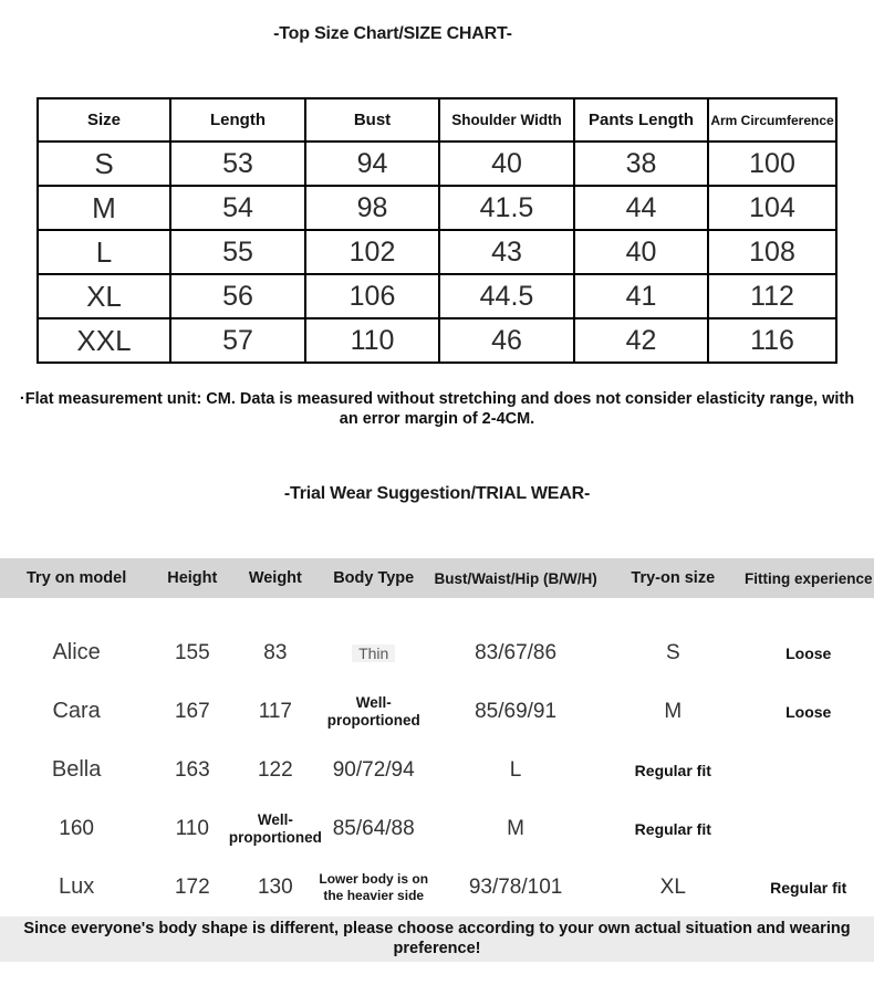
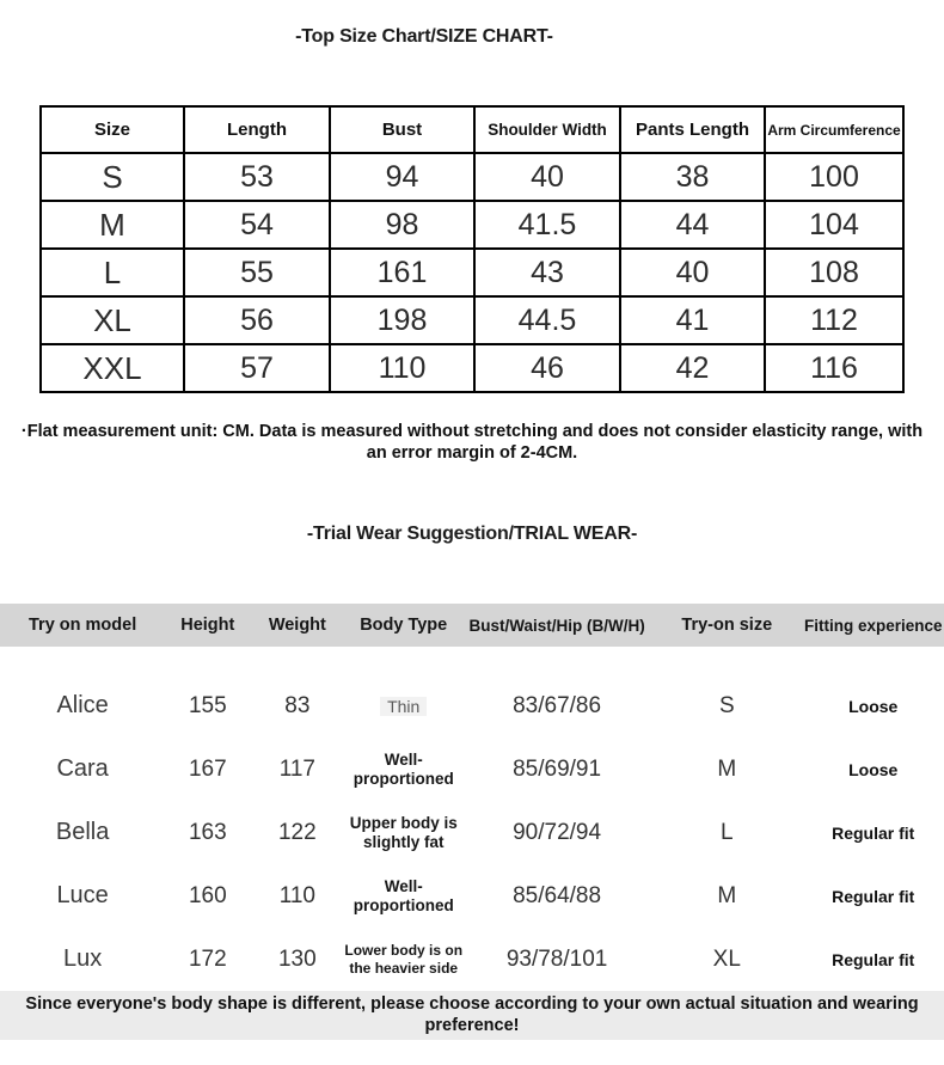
  -Top Size Chart/SIZE CHART-
  Size	Length	Bust	Shoulder Width	Pants Length	Arm Circumference
  S	53	94	40	38	100
  M	54	98	41.5	44	104
- L	55	102	43	40	108
+ L	55	161	43	40	108
- XL	56	106	44.5	41	112
+ XL	56	198	44.5	41	112
  XXL	57	110	46	42	116
  ·Flat measurement unit: CM. Data is measured without stretching and does not consider elasticity range, with an error margin of 2-4CM.
  -Trial Wear Suggestion/TRIAL WEAR-
  Try on model
  Height
  Weight
  Body Type
  Bust/Waist/Hip (B/W/H)
  Try-on size
  Fitting experience
  Alice
  155
  83
  Thin
  83/67/86
  S
  Loose
  Cara
  167
  117
  Well-proportioned
  85/69/91
  M
  Loose
  Bella
  163
  122
+ Upper body is slightly fat
  90/72/94
  L
  Regular fit
+ Luce
  160
  110
  Well-proportioned
  85/64/88
  M
  Regular fit
  Lux
  172
  130
  Lower body is on the heavier side
  93/78/101
  XL
  Regular fit
  Since everyone's body shape is different, please choose according to your own actual situation and wearing preference!
